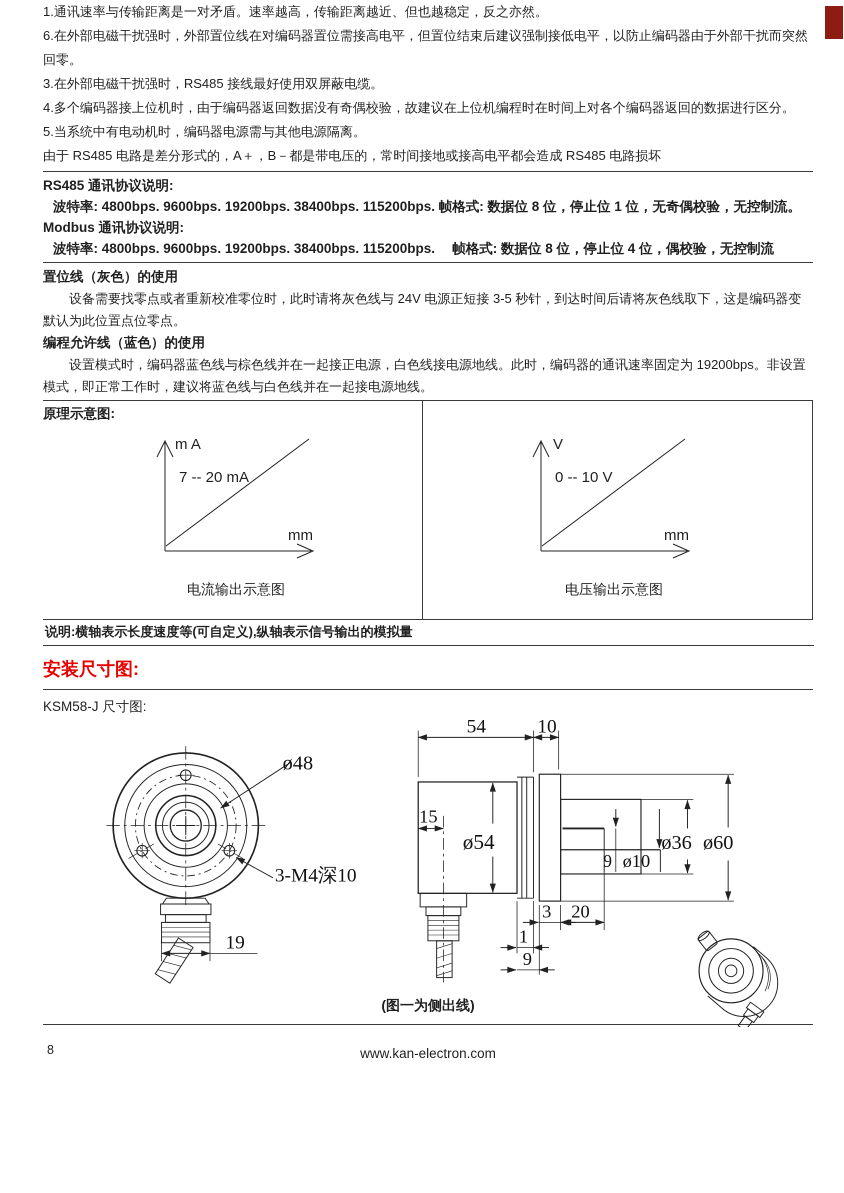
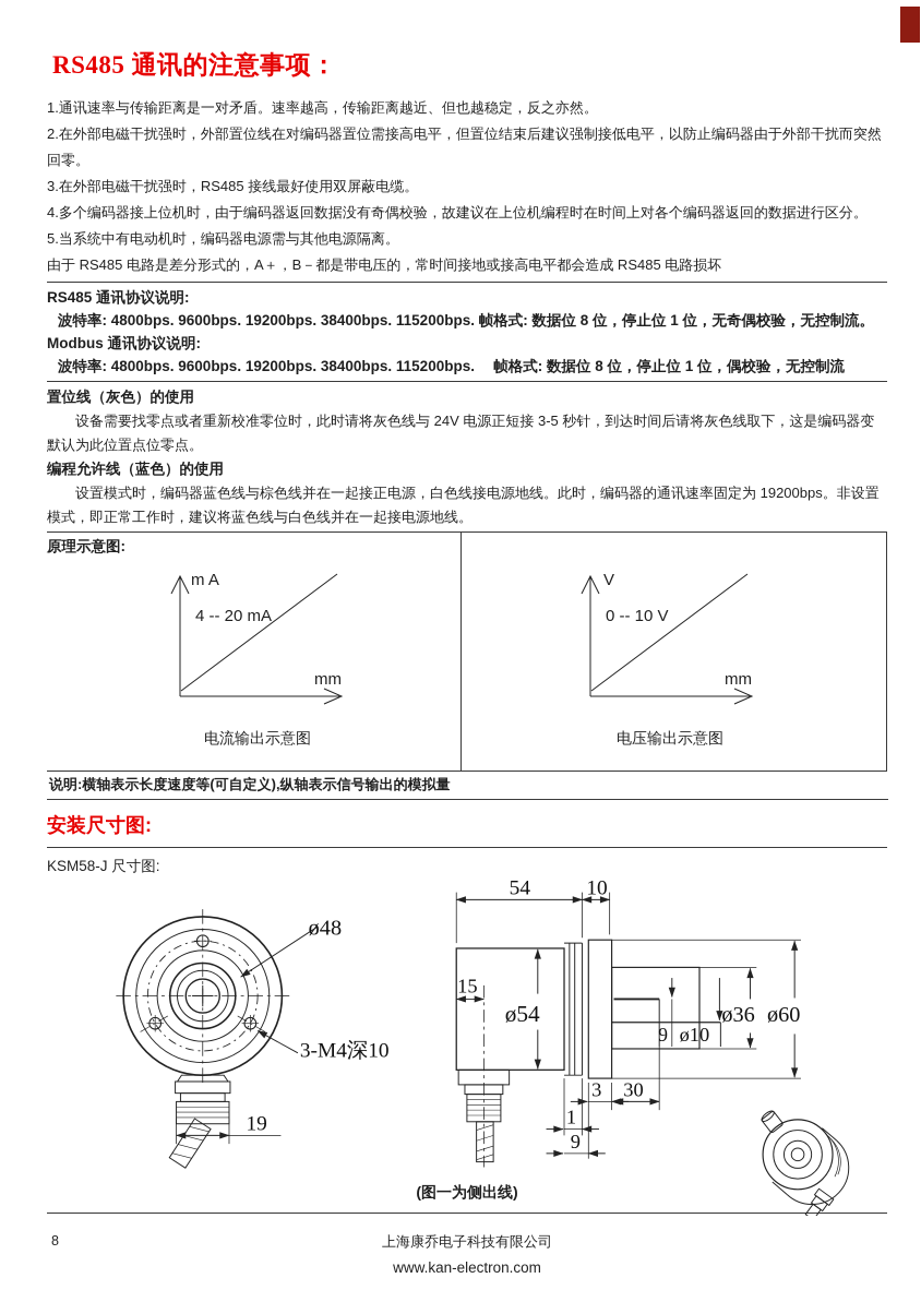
+ RS485 通讯的注意事项：
  1.通讯速率与传输距离是一对矛盾。速率越高，传输距离越近、但也越稳定，反之亦然。
- 6.在外部电磁干扰强时，外部置位线在对编码器置位需接高电平，但置位结束后建议强制接低电平，以防止编码器由于外部干扰而突然回零。
+ 2.在外部电磁干扰强时，外部置位线在对编码器置位需接高电平，但置位结束后建议强制接低电平，以防止编码器由于外部干扰而突然回零。
  3.在外部电磁干扰强时，RS485 接线最好使用双屏蔽电缆。
  4.多个编码器接上位机时，由于编码器返回数据没有奇偶校验，故建议在上位机编程时在时间上对各个编码器返回的数据进行区分。
  5.当系统中有电动机时，编码器电源需与其他电源隔离。
  由于 RS485 电路是差分形式的，A＋，B－都是带电压的，常时间接地或接高电平都会造成 RS485 电路损坏
  RS485 通讯协议说明:
  波特率: 4800bps. 9600bps. 19200bps. 38400bps. 115200bps. 帧格式: 数据位 8 位，停止位 1 位，无奇偶校验，无控制流。
  Modbus 通讯协议说明:
- 波特率: 4800bps. 9600bps. 19200bps. 38400bps. 115200bps. 帧格式: 数据位 8 位，停止位 4 位，偶校验，无控制流
+ 波特率: 4800bps. 9600bps. 19200bps. 38400bps. 115200bps. 帧格式: 数据位 8 位，停止位 1 位，偶校验，无控制流
  置位线（灰色）的使用
  设备需要找零点或者重新校准零位时，此时请将灰色线与 24V 电源正短接 3-5 秒针，到达时间后请将灰色线取下，这是编码器变默认为此位置点位零点。
  编程允许线（蓝色）的使用
  设置模式时，编码器蓝色线与棕色线并在一起接正电源，白色线接电源地线。此时，编码器的通讯速率固定为 19200bps。非设置模式，即正常工作时，建议将蓝色线与白色线并在一起接电源地线。
  原理示意图:
  m A
- 7 -- 20 mA
+ 4 -- 20 mA
  mm
  电流输出示意图
  V
  0 -- 10 V
  mm
  电压输出示意图
  说明:横轴表示长度速度等(可自定义),纵轴表示信号输出的模拟量
  安装尺寸图:
  KSM58-J 尺寸图:
  ø48
  3-M4深10
  19
  54
  10
  15
  ø54
  9
  ø10
  ø36
  ø60
  3
- 20
+ 30
  1
  9
  (图一为侧出线)
  8
+ 上海康乔电子科技有限公司
  www.kan-electron.com
